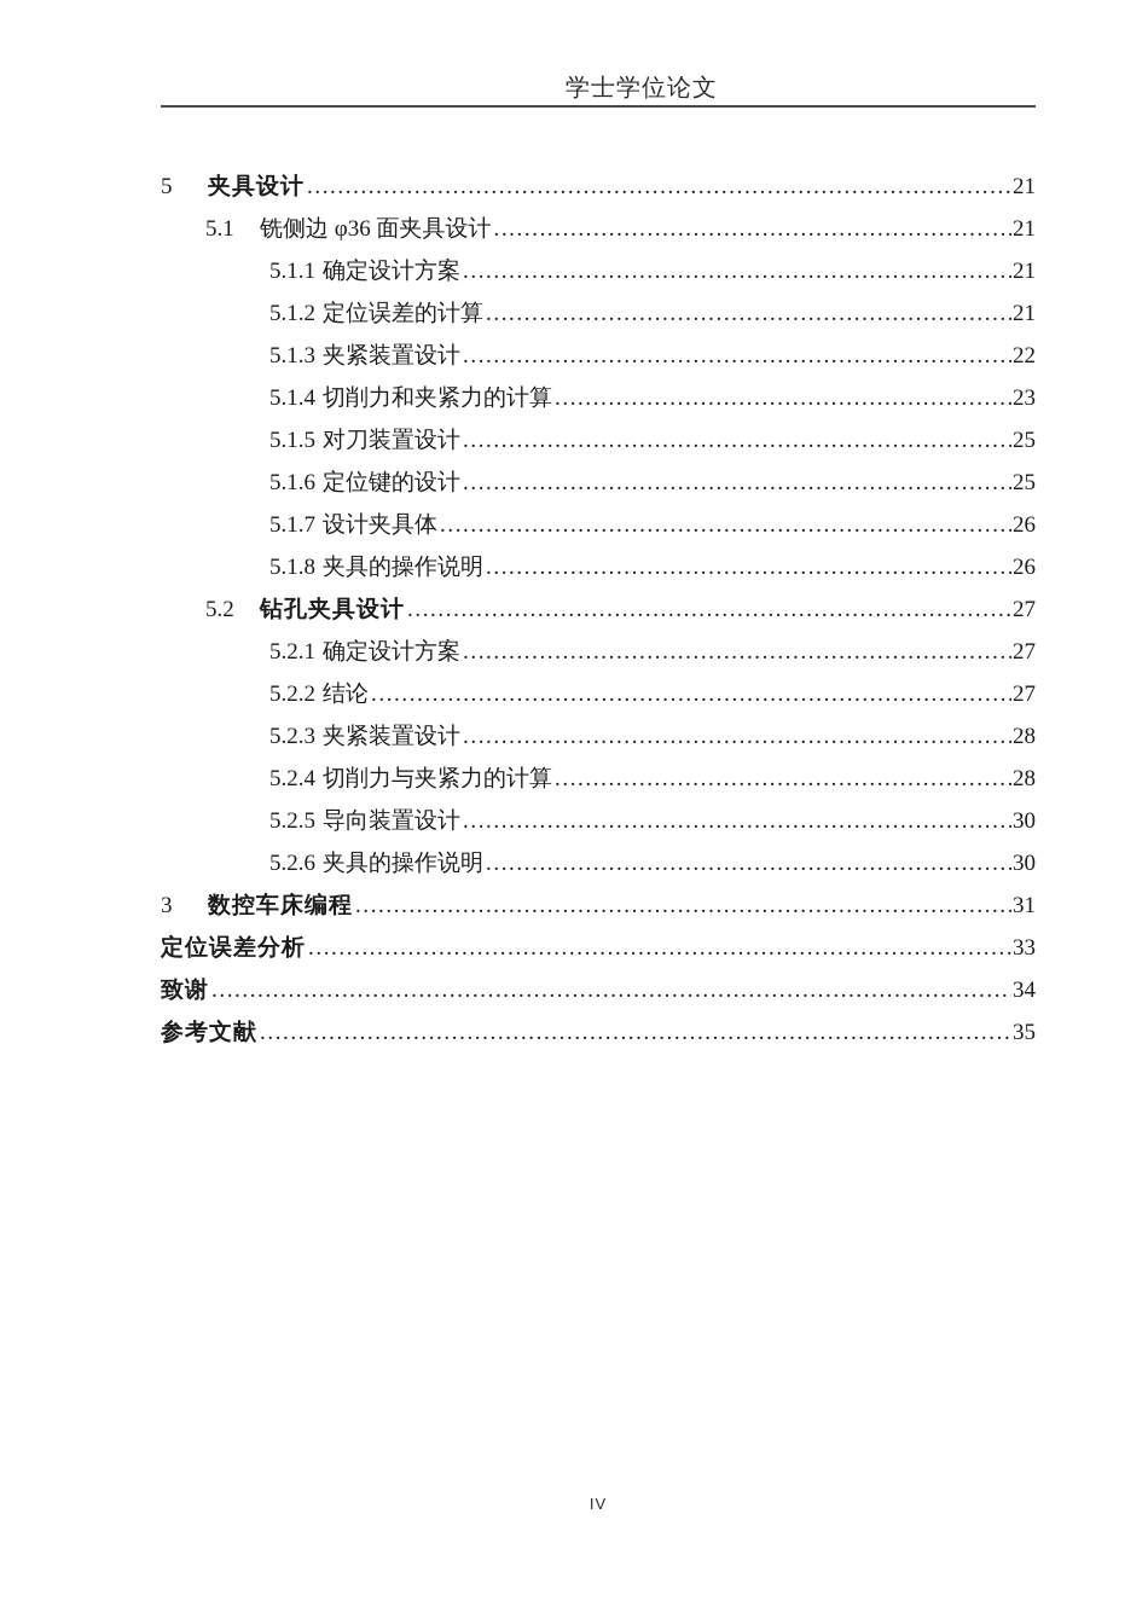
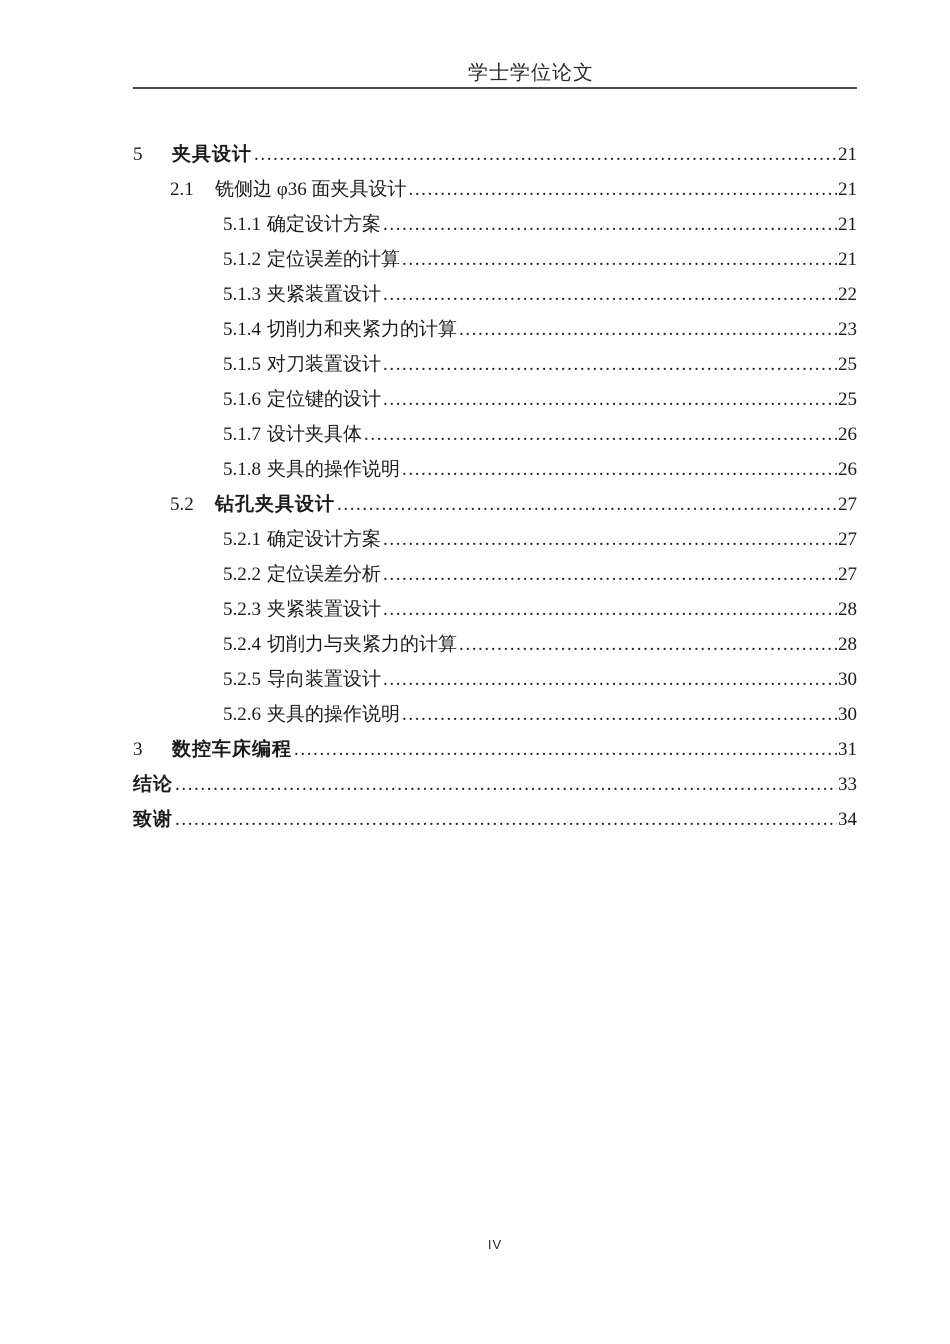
  学士学位论文
  5
  夹具设计
  21
- 5.1
+ 2.1
  铣侧边 φ36 面夹具设计
  21
  5.1.1
  确定设计方案
  21
  5.1.2
  定位误差的计算
  21
  5.1.3
  夹紧装置设计
  22
  5.1.4
  切削力和夹紧力的计算
  23
  5.1.5
  对刀装置设计
  25
  5.1.6
  定位键的设计
  25
  5.1.7
  设计夹具体
  26
  5.1.8
  夹具的操作说明
  26
  5.2
  钻孔夹具设计
  27
  5.2.1
  确定设计方案
  27
  5.2.2
- 结论
+ 定位误差分析
  27
  5.2.3
  夹紧装置设计
  28
  5.2.4
  切削力与夹紧力的计算
  28
  5.2.5
  导向装置设计
  30
  5.2.6
  夹具的操作说明
  30
  3
  数控车床编程
  31
- 定位误差分析
+ 结论
  33
  致谢
  34
- 参考文献
- 35
  IV
